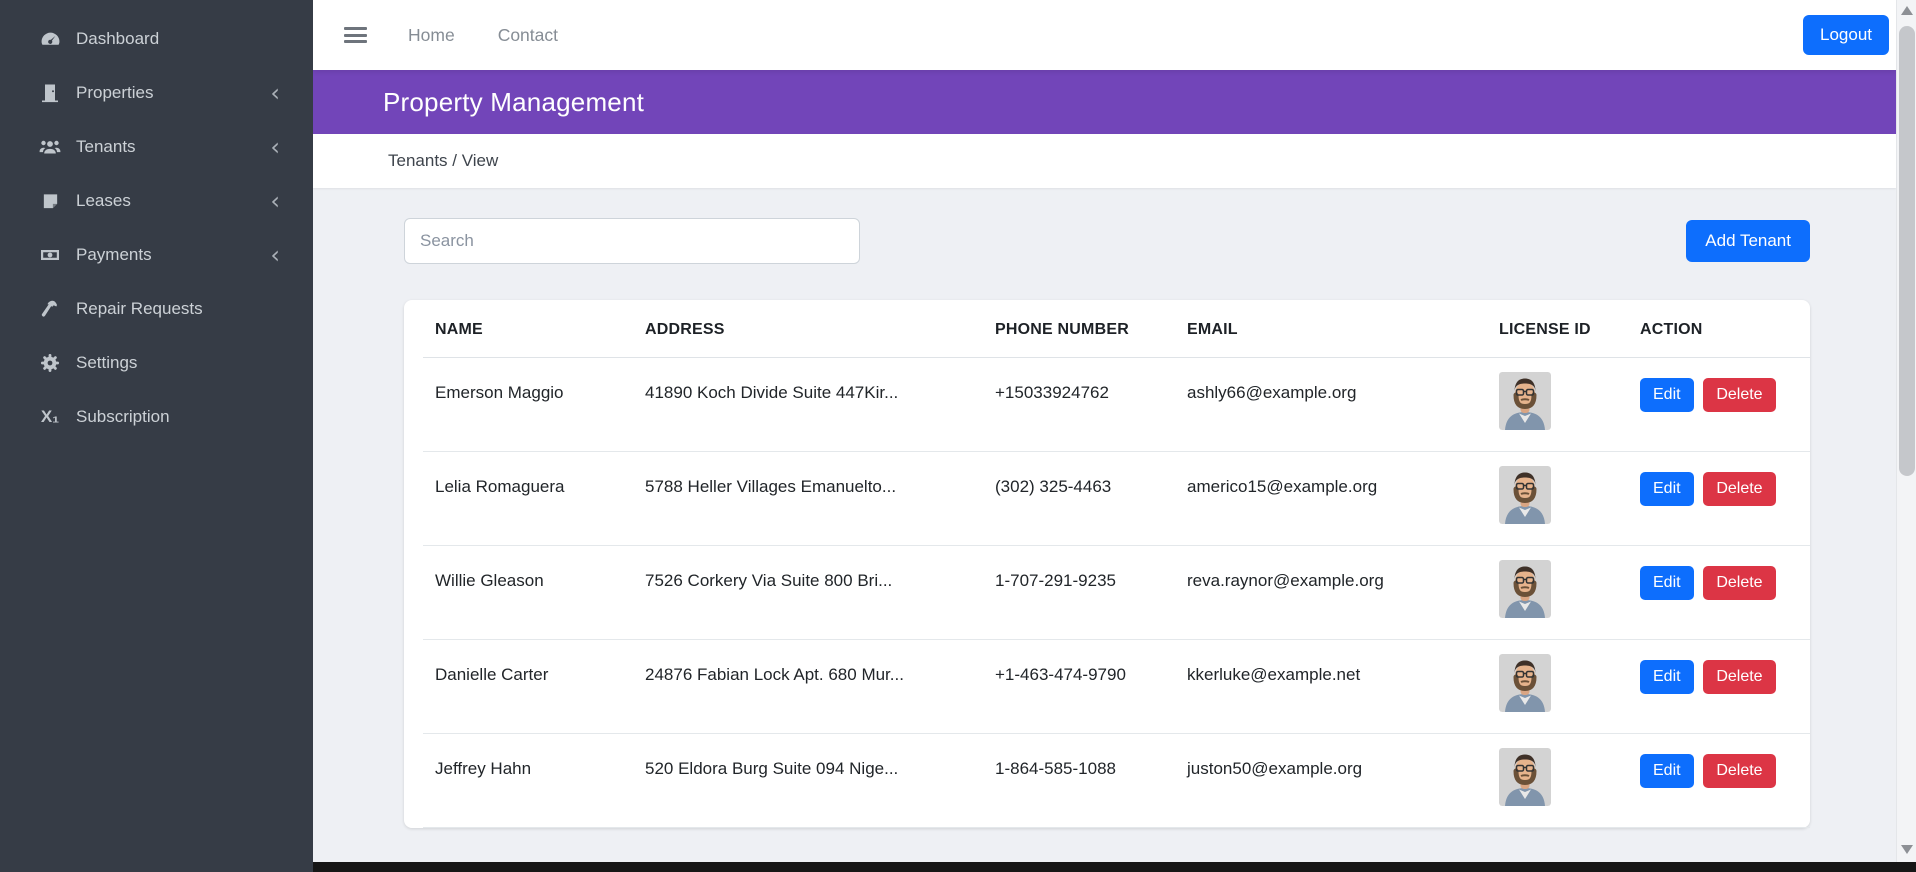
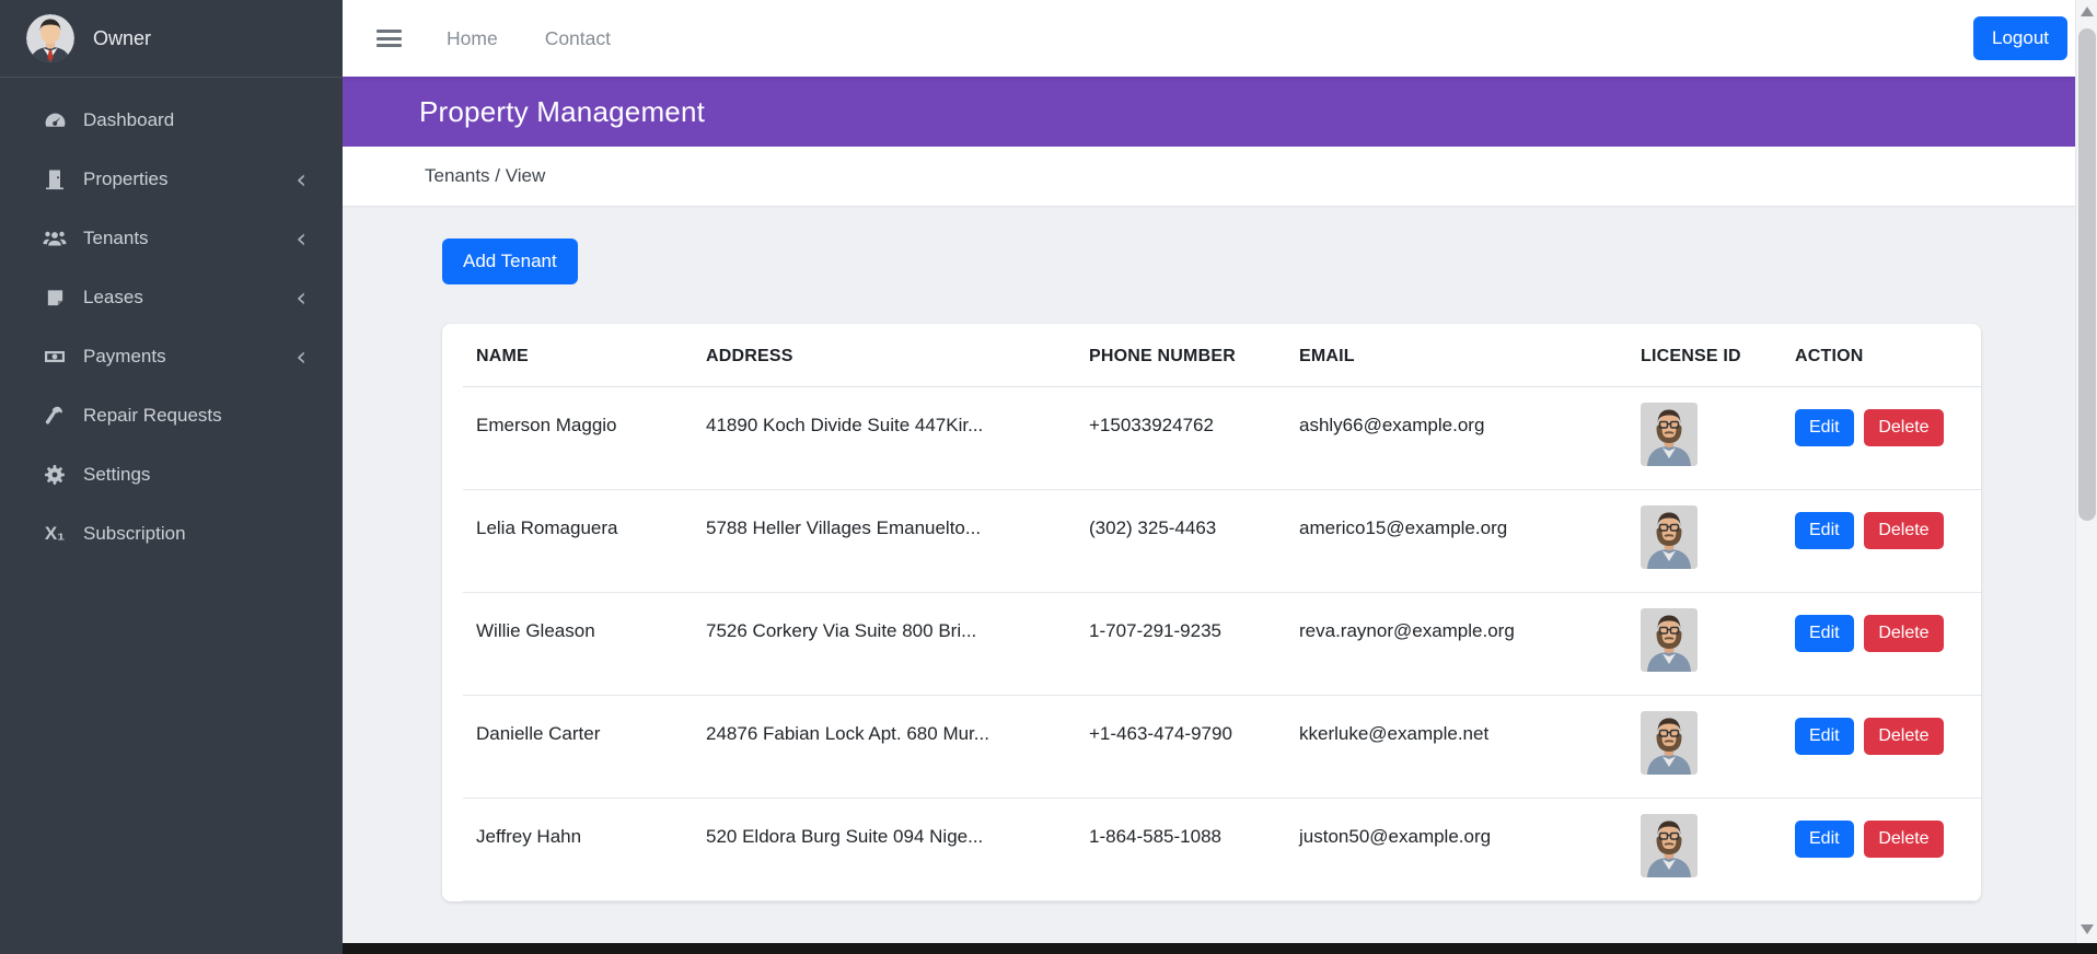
+ Owner
  Dashboard
  Properties
  ‹
  Tenants
  ‹
  Leases
  ‹
  Payments
  ‹
  Repair Requests
  Settings
  X₁
  Subscription
  Home
  Contact
  Logout
  Property Management
  Tenants / View
- Search
  Add Tenant
  NAME	ADDRESS	PHONE NUMBER	EMAIL	LICENSE ID	ACTION
  Emerson Maggio	41890 Koch Divide Suite 447Kir...	+15033924762	ashly66@example.org		Edit Delete
  Lelia Romaguera	5788 Heller Villages Emanuelto...	(302) 325-4463	americo15@example.org		Edit Delete
  Willie Gleason	7526 Corkery Via Suite 800 Bri...	1-707-291-9235	reva.raynor@example.org		Edit Delete
  Danielle Carter	24876 Fabian Lock Apt. 680 Mur...	+1-463-474-9790	kkerluke@example.net		Edit Delete
  Jeffrey Hahn	520 Eldora Burg Suite 094 Nige...	1-864-585-1088	juston50@example.org		Edit Delete
